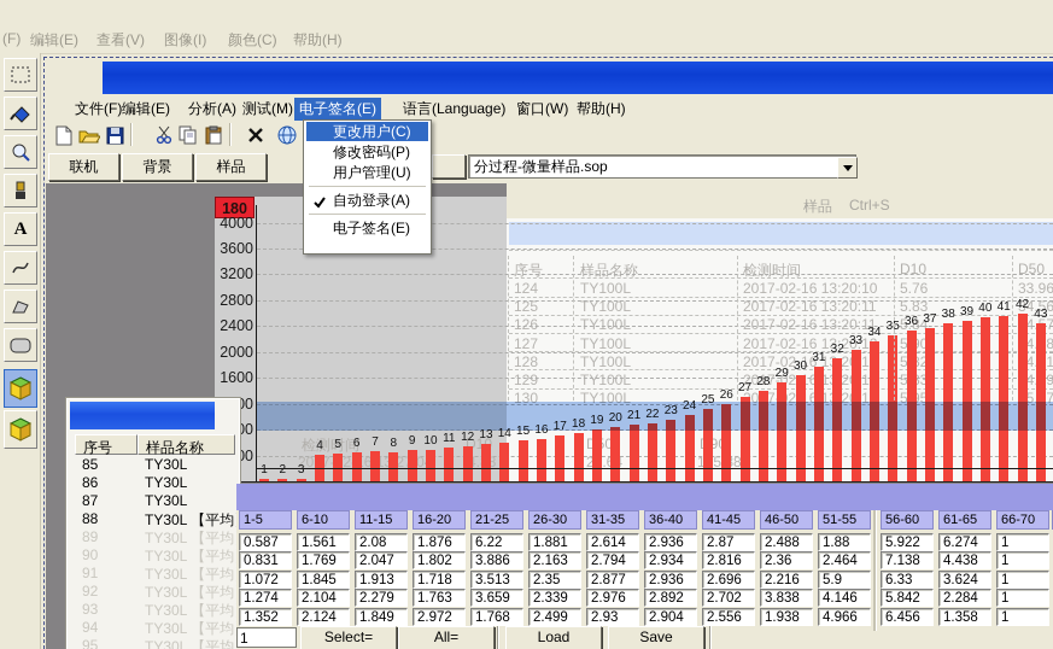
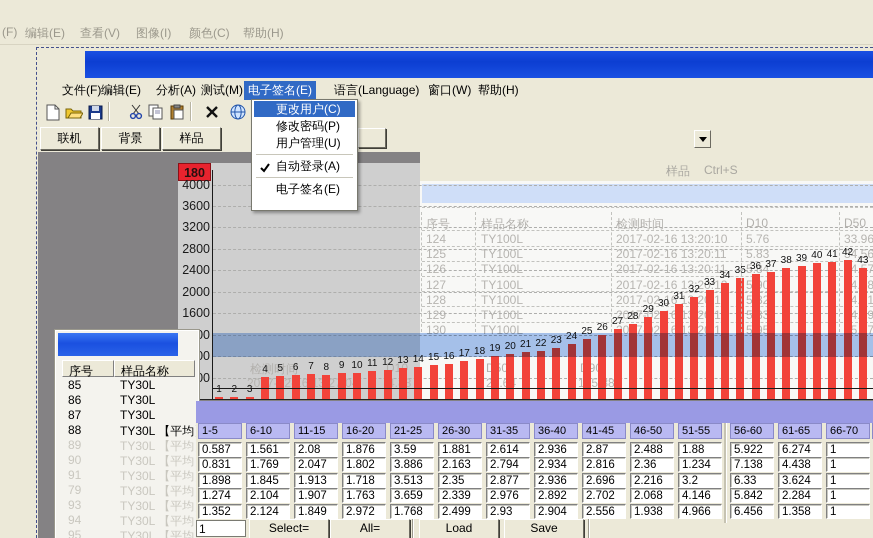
  (F)
  编辑(E)
  查看(V)
  图像(I)
  颜色(C)
  帮助(H)
- A
  文件(F)
  编辑(E)
  分析(A)
  测试(M)
  电子签名(E)
  语言(Language)
  窗口(W)
  帮助(H)
- 分过程-微量样品.sop
  样品
  Ctrl+S
  序号
  样品名称
  检测时间
  D10
  D50
  124
  TY100L
  2017-02-16 13:20:10
  5.76
  33.96
  125
  TY100L
  2017-02-16 13:20:11
  5.83
  34.56
  126
  TY100L
  2017-02-16 13:20:11
  5.84
  127
  TY100L
  2017-02-16 13:20:1
  128
  TY100L
  2017-02-16 121
  129
  TY100L
  130
  TY100L
  180
  4000
  3600
  3200
  2800
  2400
  2000
  1600
  检测时间
  1
  2
  3
  4
  5
  6
  7
  8
  9
  10
  11
  12
  13
  14
  15
  25
  26
  27
  28
  29
  30
  31
  32
  33
  34
  35
  36
  37
  38
  39
  40
  41
  42
  43
  序号
  样品名称
  85
  TY30L
  86
  TY30L
  87
  TY30L
  88
  TY30L 【平均
  89
  TY30L 【平均
  90
  TY30L 【平均
  91
  TY30L 【平均
- 92
+ 79
  TY30L 【平均
  93
  TY30L 【平均
  94
  TY30L 【平均
  95
  TY30L 【平均
  1-5
  6-10
  11-15
  16-20
  21-25
  26-30
  31-35
  36-40
  41-45
  46-50
  51-55
  56-60
  61-65
  66-70
  0.587
  1.561
  2.08
  1.876
- 6.22
+ 3.59
  1.881
  2.614
  2.936
  2.87
  2.488
  1.88
  5.922
  6.274
  1
  0.831
  1.769
  2.047
  1.802
  3.886
  2.163
  2.794
  2.934
  2.816
  2.36
- 2.464
+ 1.234
  7.138
  4.438
  1
- 1.072
+ 1.898
  1.845
  1.913
  1.718
  3.513
  2.35
  2.877
  2.936
  2.696
  2.216
- 5.9
+ 3.2
  6.33
  3.624
  1
  1.274
  2.104
- 2.279
+ 1.907
  1.763
  3.659
  2.339
  2.976
  2.892
  2.702
- 3.838
+ 2.068
  4.146
  5.842
  2.284
  1
  1.352
  2.124
  1.849
  2.972
  1.768
  2.499
  2.93
  2.904
  2.556
  1.938
  4.966
  6.456
  1.358
  1
  1
  Select=
  All=
  Load
  Save
  更改用户(C)
  修改密码(P)
  用户管理(U)
  自动登录(A)
  电子签名(E)
  联机
  背景
  样品
